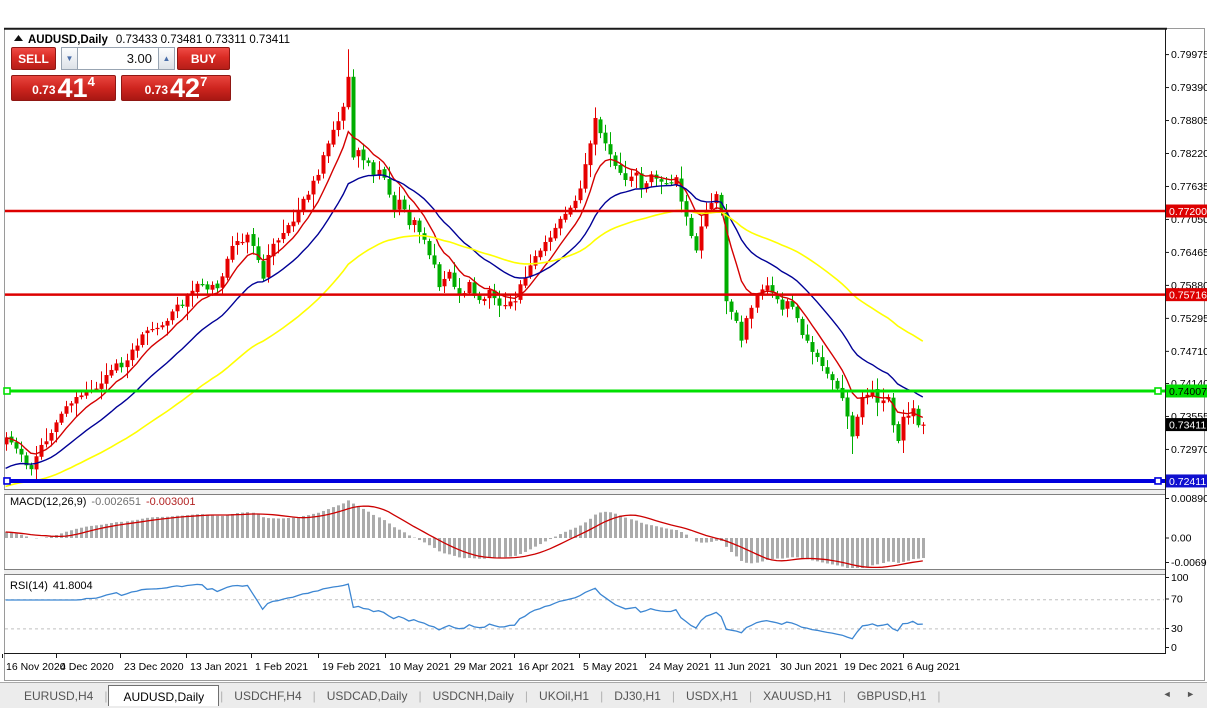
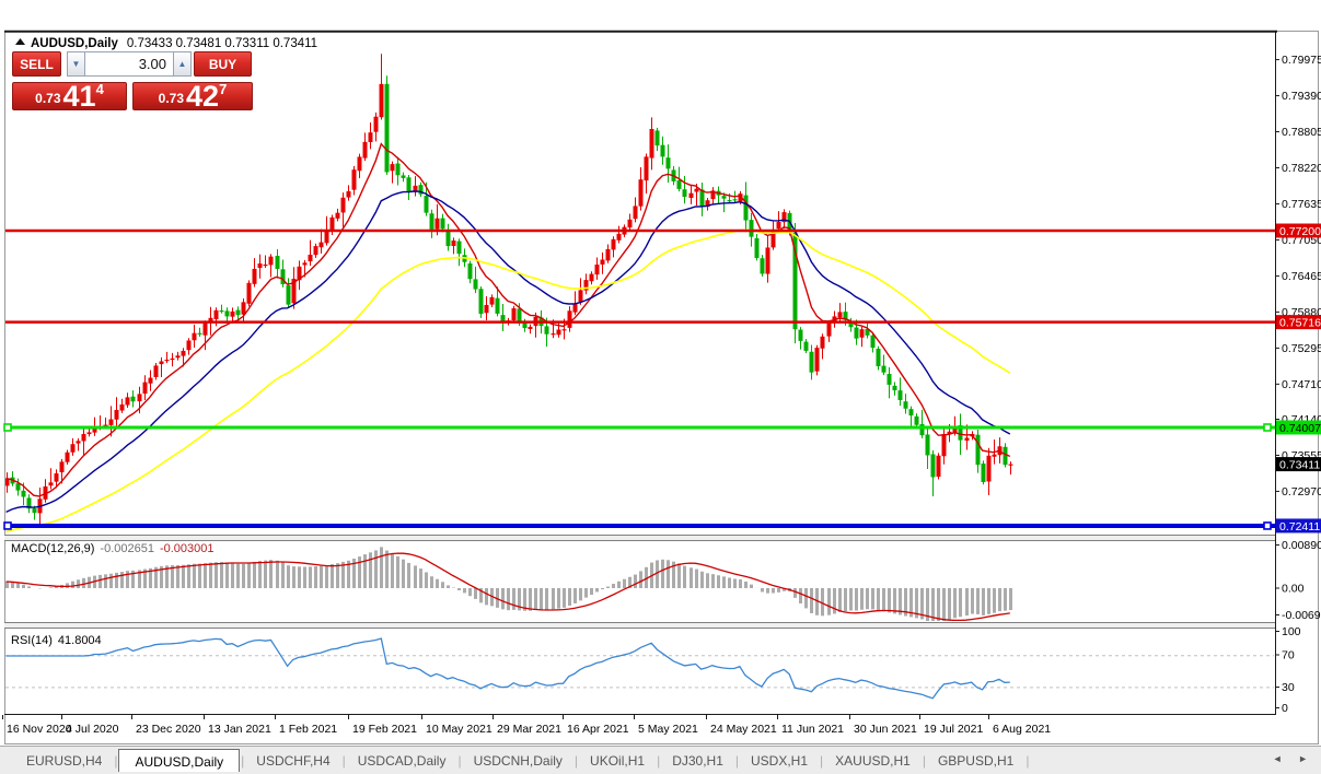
  0.79975
  0.79390
  0.78805
  0.78220
  0.77635
  0.77050
  0.76465
  0.75880
  0.75295
  0.74710
  0.74140
  0.73555
  0.72970
  0.77200
  0.75716
  0.74007
  0.73411
  0.72411
  AUDUSD,Daily 0.73433 0.73481 0.73311 0.73411
  MACD(12,26,9) -0.002651 -0.003001
  0.00890
  0.00
  -0.0069
  RSI(14) 41.8004
  100
  70
  30
  0
  16 Nov 2020
- 4 Dec 2020
+ 4 Jul 2020
  23 Dec 2020
  13 Jan 2021
  1 Feb 2021
  19 Feb 2021
  10 May 2021
  29 Mar 2021
  16 Apr 2021
  5 May 2021
  24 May 2021
  11 Jun 2021
  30 Jun 2021
- 19 Dec 2021
+ 19 Jul 2021
  6 Aug 2021
  SELL
  ▼
  3.00
  ▲
  BUY
  0.73
  41
  4
  0.73
  42
  7
  EURUSD,H4
  |
  AUDUSD,Daily
  |
  USDCHF,H4
  |
  USDCAD,Daily
  |
  USDCNH,Daily
  |
  UKOil,H1
  |
  DJ30,H1
  |
  USDX,H1
  |
  XAUUSD,H1
  |
  GBPUSD,H1
  |
  ◄ ►
